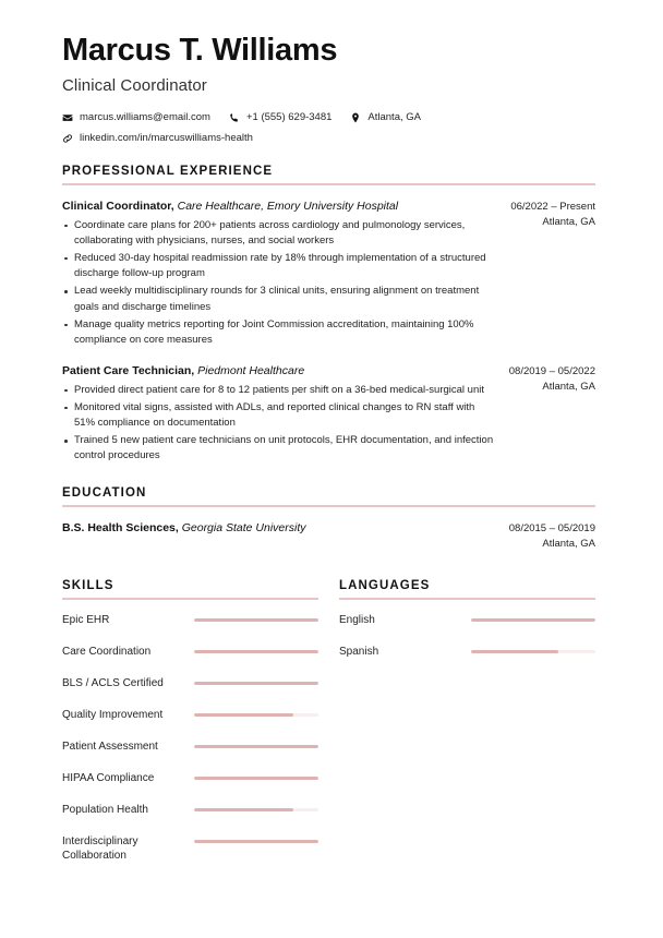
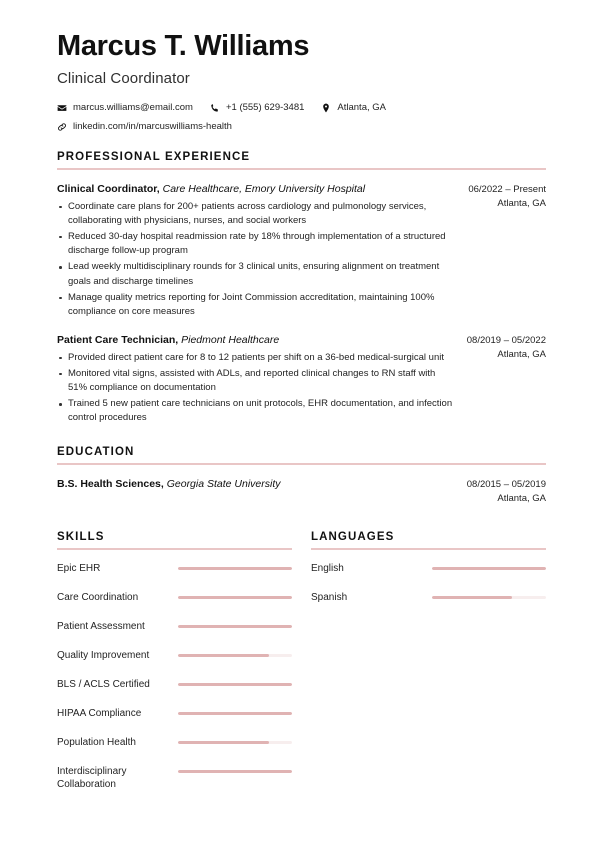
  Marcus T. Williams
  Clinical Coordinator
  marcus.williams@email.com
  +1 (555) 629-3481
  Atlanta, GA
  linkedin.com/in/marcuswilliams-health
  PROFESSIONAL EXPERIENCE
  Clinical Coordinator, Care Healthcare, Emory University Hospital
  Coordinate care plans for 200+ patients across cardiology and pulmonology services, collaborating with physicians, nurses, and social workers
  Reduced 30-day hospital readmission rate by 18% through implementation of a structured discharge follow-up program
  Lead weekly multidisciplinary rounds for 3 clinical units, ensuring alignment on treatment goals and discharge timelines
  Manage quality metrics reporting for Joint Commission accreditation, maintaining 100% compliance on core measures
  06/2022 – Present
  Atlanta, GA
  Patient Care Technician, Piedmont Healthcare
  Provided direct patient care for 8 to 12 patients per shift on a 36-bed medical-surgical unit
  Monitored vital signs, assisted with ADLs, and reported clinical changes to RN staff with 51% compliance on documentation
  Trained 5 new patient care technicians on unit protocols, EHR documentation, and infection control procedures
  08/2019 – 05/2022
  Atlanta, GA
  EDUCATION
  B.S. Health Sciences, Georgia State University
  08/2015 – 05/2019
  Atlanta, GA
  SKILLS
  Epic EHR
  Care Coordination
- BLS / ACLS Certified
+ Patient Assessment
  Quality Improvement
- Patient Assessment
+ BLS / ACLS Certified
  HIPAA Compliance
  Population Health
  Interdisciplinary Collaboration
  LANGUAGES
  English
  Spanish
